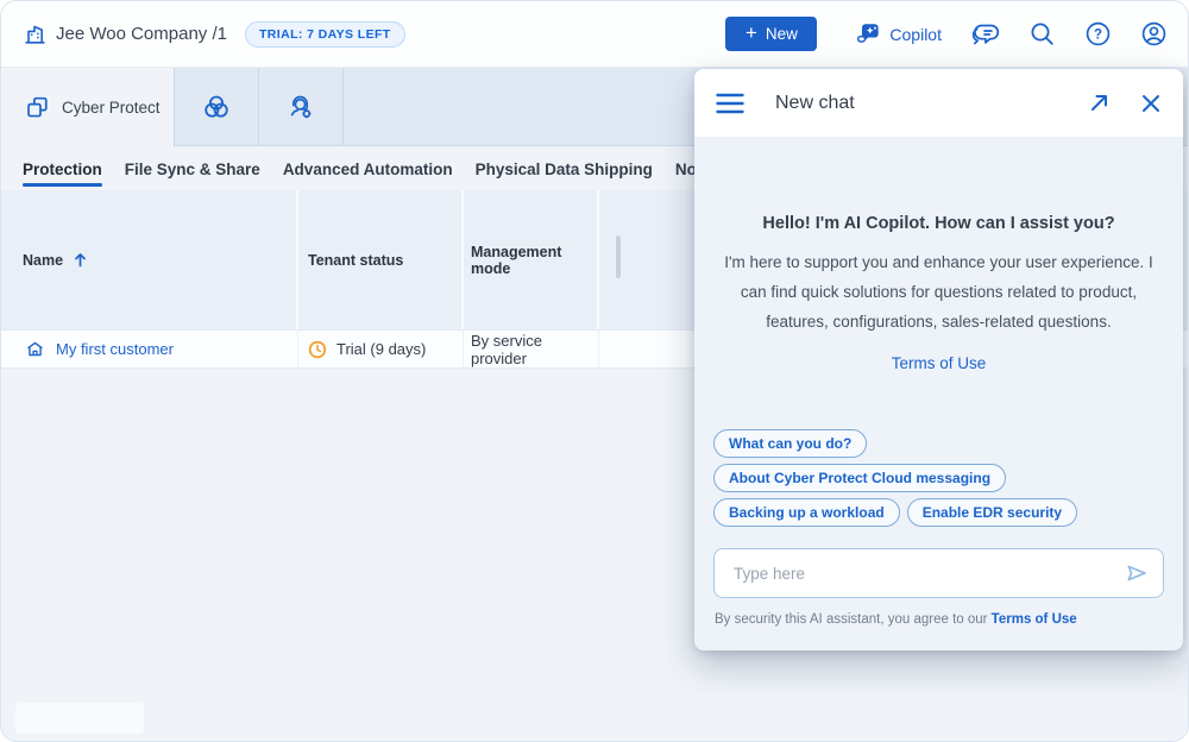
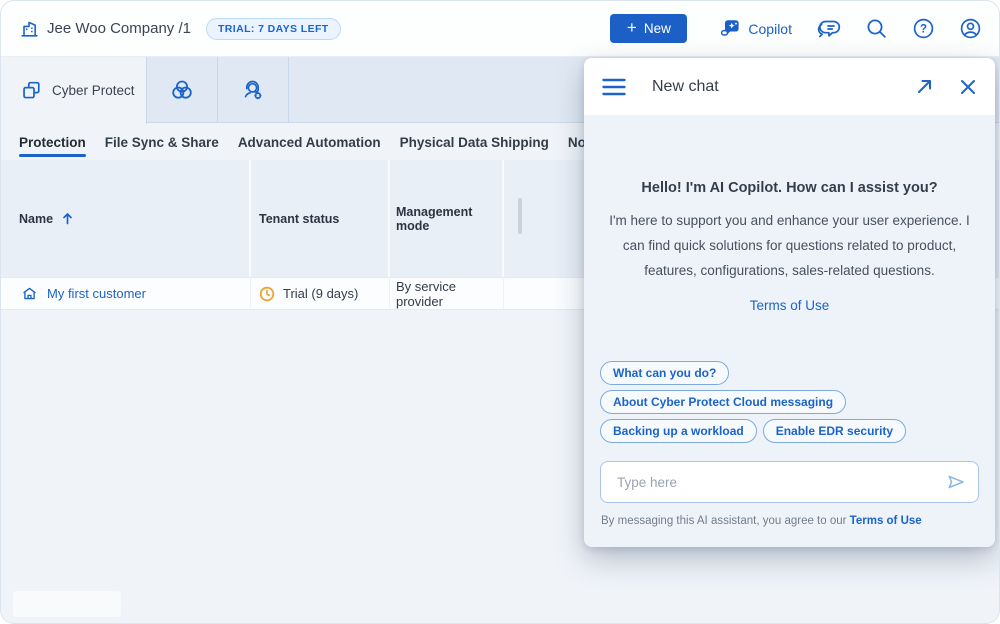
  Jee Woo Company /1
  TRIAL: 7 DAYS LEFT
  +
  New
  Copilot
  ?
  Cyber Protect
  Protection
  File Sync & Share
  Advanced Automation
  Physical Data Shipping
  No
  Name
  Tenant status
  Management mode
  My first customer
  Trial (9 days)
  By service provider
  New chat
  Hello! I'm AI Copilot. How can I assist you?
  I'm here to support you and enhance your user experience. I can find quick solutions for questions related to product, features, configurations, sales-related questions.
  Terms of Use
  What can you do?
  About Cyber Protect Cloud messaging
  Backing up a workload
  Enable EDR security
  Type here
- By security this AI assistant, you agree to our Terms of Use
+ By messaging this AI assistant, you agree to our Terms of Use
